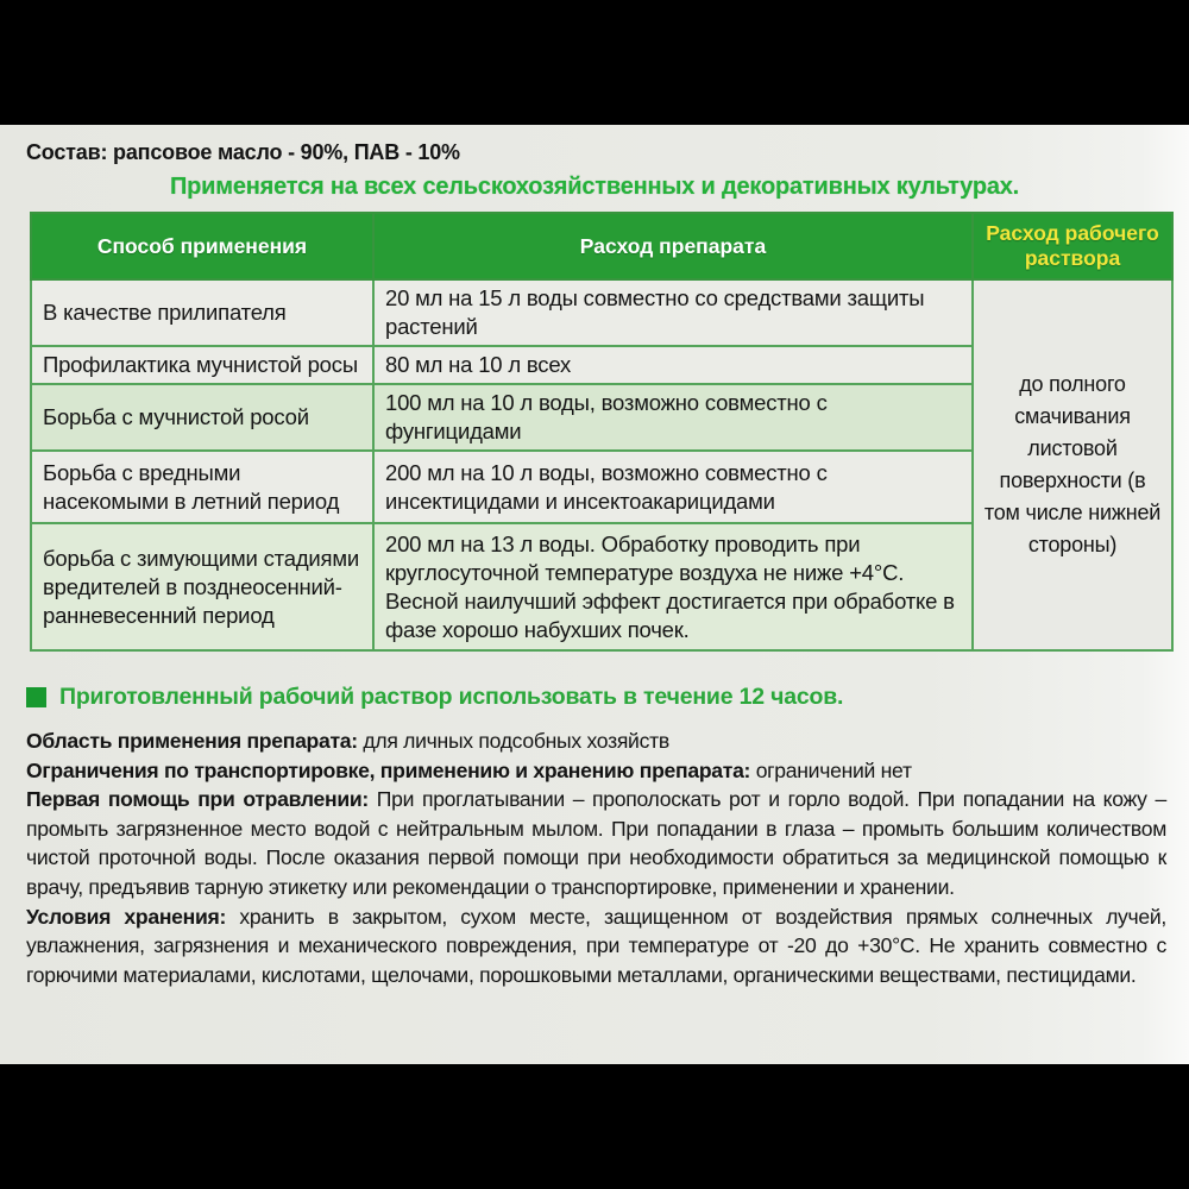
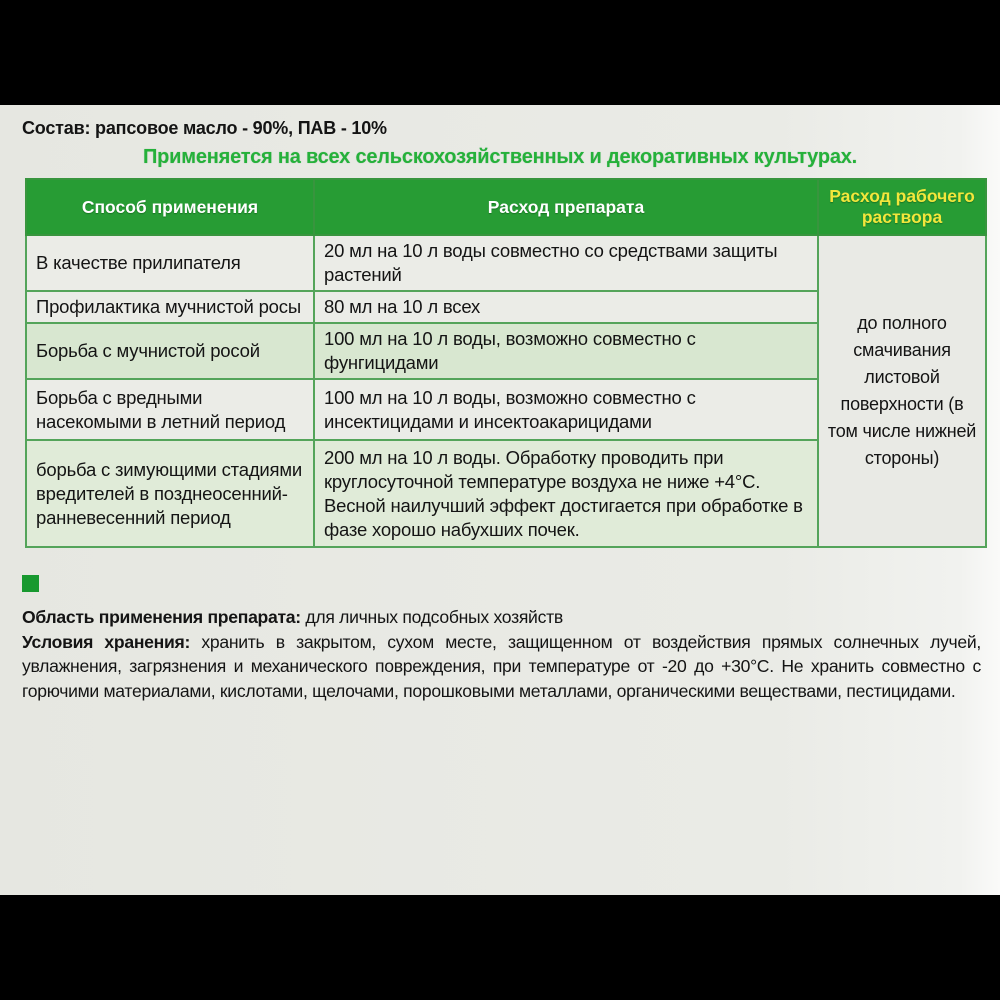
  Состав: рапсовое масло - 90%, ПАВ - 10%
  Применяется на всех сельскохозяйственных и декоративных культурах.
  Способ применения	Расход препарата	Расход рабочего раствора
- В качестве прилипателя	20 мл на 15 л воды совместно со средствами защиты растений	до полного смачивания листовой поверхности (в том числе нижней стороны)
+ В качестве прилипателя	20 мл на 10 л воды совместно со средствами защиты растений	до полного смачивания листовой поверхности (в том числе нижней стороны)
  Профилактика мучнистой росы	80 мл на 10 л всех
  Борьба с мучнистой росой	100 мл на 10 л воды, возможно совместно с фунгицидами
- Борьба с вредными насекомыми в летний период	200 мл на 10 л воды, возможно совместно с инсектицидами и инсектоакарицидами
+ Борьба с вредными насекомыми в летний период	100 мл на 10 л воды, возможно совместно с инсектицидами и инсектоакарицидами
- борьба с зимующими стадиями вредителей в позднеосенний-ранневесенний период	200 мл на 13 л воды. Обработку проводить при круглосуточной температуре воздуха не ниже +4°С. Весной наилучший эффект достигается при обработке в фазе хорошо набухших почек.
+ борьба с зимующими стадиями вредителей в позднеосенний-ранневесенний период	200 мл на 10 л воды. Обработку проводить при круглосуточной температуре воздуха не ниже +4°С. Весной наилучший эффект достигается при обработке в фазе хорошо набухших почек.
- Приготовленный рабочий раствор использовать в течение 12 часов.
  Область применения препарата: для личных подсобных хозяйств
- Ограничения по транспортировке, применению и хранению препарата: ограничений нет
- Первая помощь при отравлении: При проглатывании – прополоскать рот и горло водой. При попадании на кожу – промыть загрязненное место водой с нейтральным мылом. При попадании в глаза – промыть большим количеством чистой проточной воды. После оказания первой помощи при необходимости обратиться за медицинской помощью к врачу, предъявив тарную этикетку или рекомендации о транспортировке, применении и хранении.
  Условия хранения: хранить в закрытом, сухом месте, защищенном от воздействия прямых солнечных лучей, увлажнения, загрязнения и механического повреждения, при температуре от -20 до +30°С. Не хранить совместно с горючими материалами, кислотами, щелочами, порошковыми металлами, органическими веществами, пестицидами.
